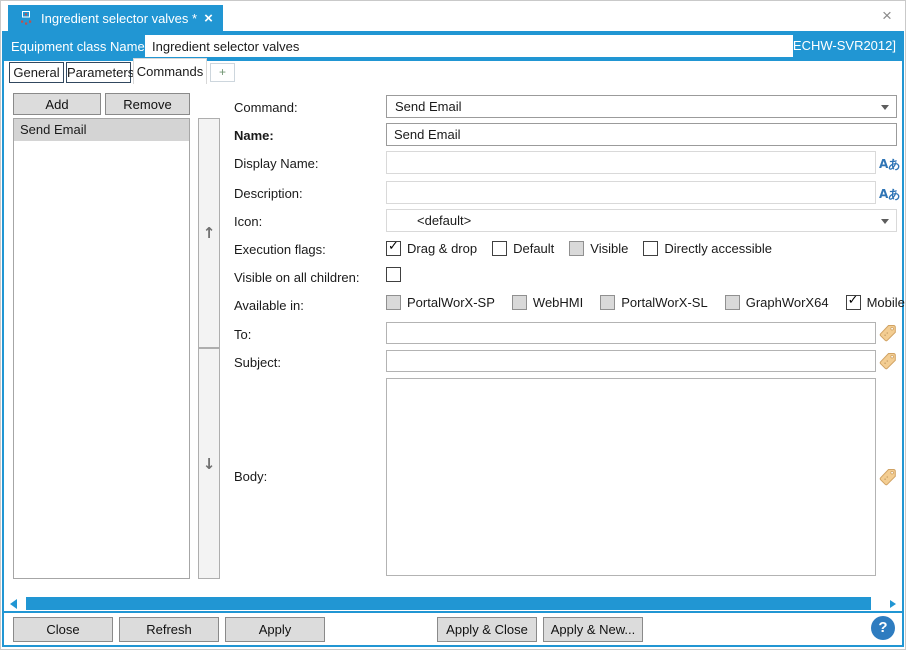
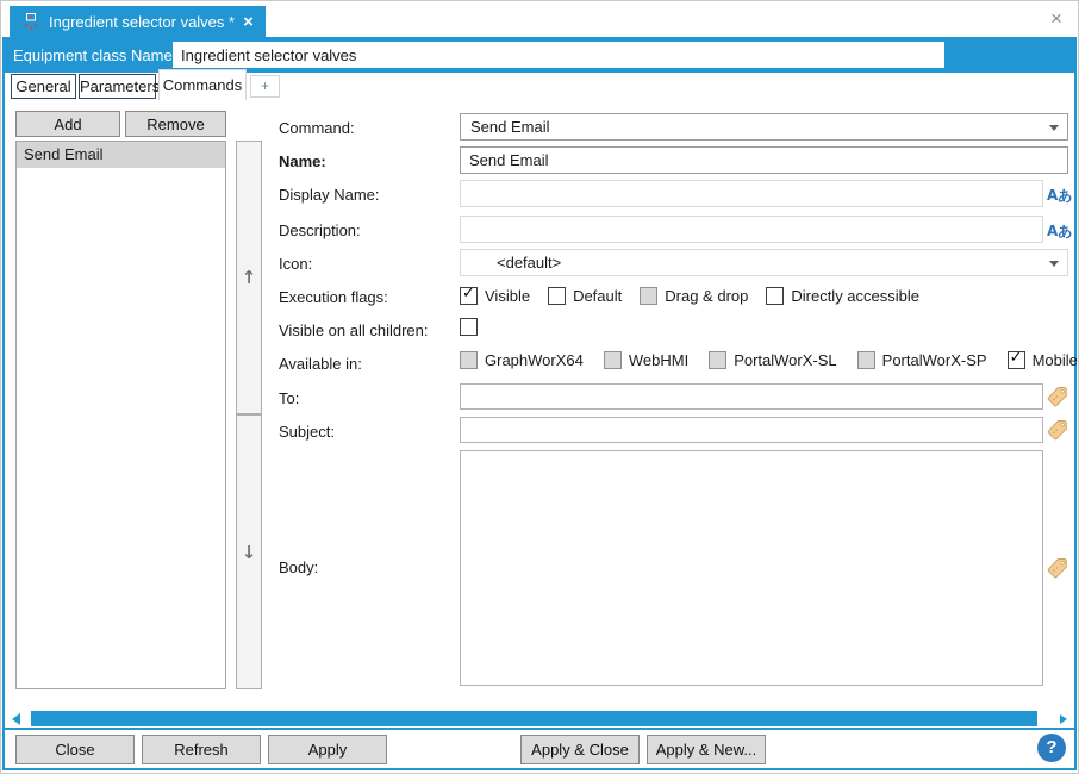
  Ingredient selector valves *
  ×
  ×
  Equipment class Name
  Ingredient selector valves
- [TECHW-SVR2012]
  General
  Parameters
  Commands
  +
  Add
  Remove
  Send Email
  ↑
  ↓
  Command:
  Name:
  Display Name:
  Description:
  Icon:
  Execution flags:
  Visible on all children:
  Available in:
  To:
  Subject:
  Body:
  Send Email
  Send Email
  Aあ
  Aあ
  <default>
  ✓
- Drag & drop
+ Visible
  Default
- Visible
+ Drag & drop
  Directly accessible
- PortalWorX-SP
+ GraphWorX64
  WebHMI
  PortalWorX-SL
- GraphWorX64
+ PortalWorX-SP
  ✓
  Close
  Refresh
  Apply
  Apply & Close
  Apply & New...
  ?
